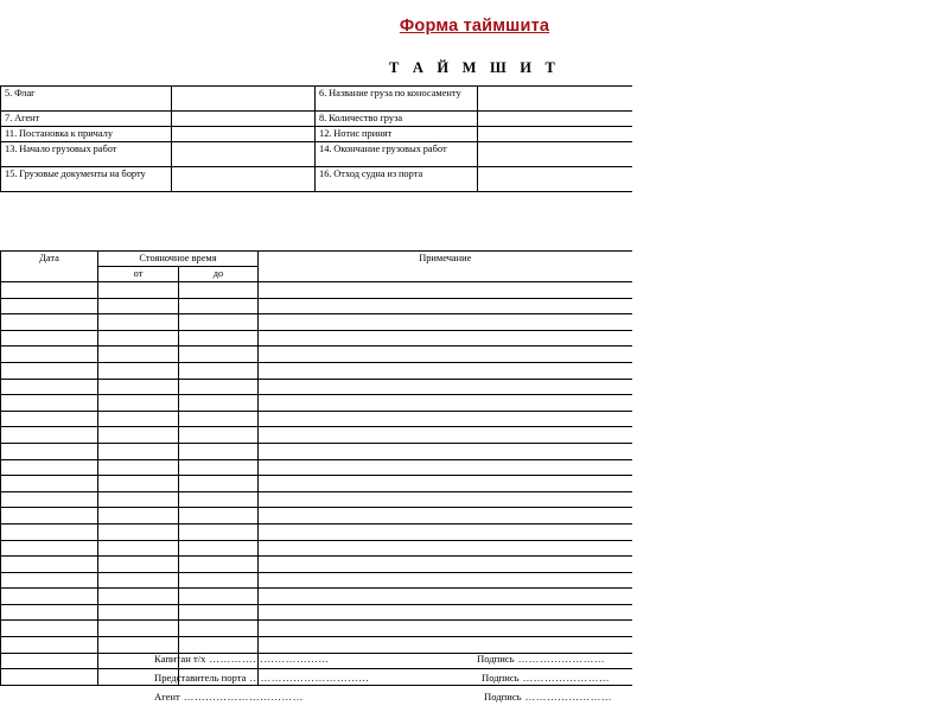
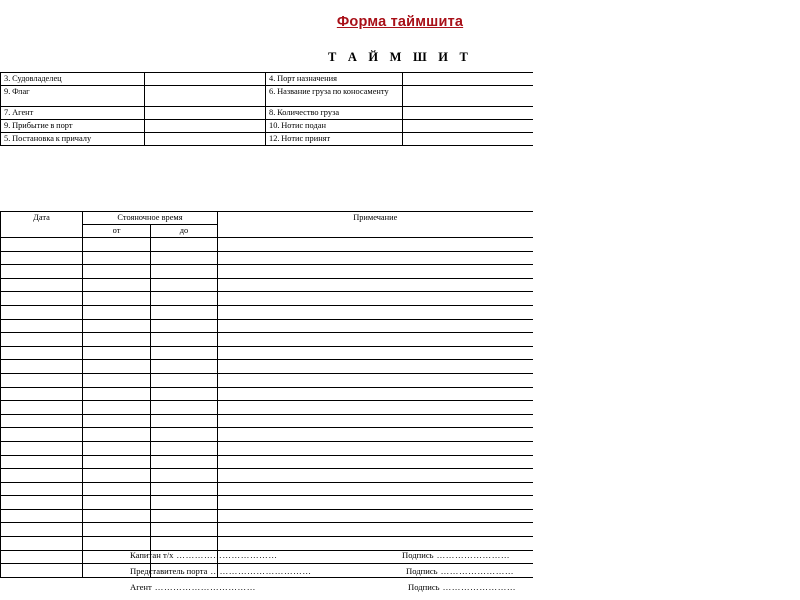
  Форма таймшита
  Т А Й М Ш И Т
+ 3. Судовладелец		4. Порт назначения
- 5. Флаг		6. Название груза по коносаменту
+ 9. Флаг		6. Название груза по коносаменту
  7. Агент		8. Количество груза
+ 9. Прибытие в порт		10. Нотис подан
- 11. Постановка к причалу		12. Нотис принят
+ 5. Постановка к причалу		12. Нотис принят
- 13. Начало грузовых работ		14. Окончание грузовых работ
- 15. Грузовые документы на борту		16. Отход судна из порта
  Дата	Стояночное время	Примечание
  от	до
  Капитан т/х
  ……………………………
  Подпись
  ……………………
  Представитель порта
  ……………………………
  Подпись
  ……………………
  Агент
  ……………………………
  Подпись
  ……………………
